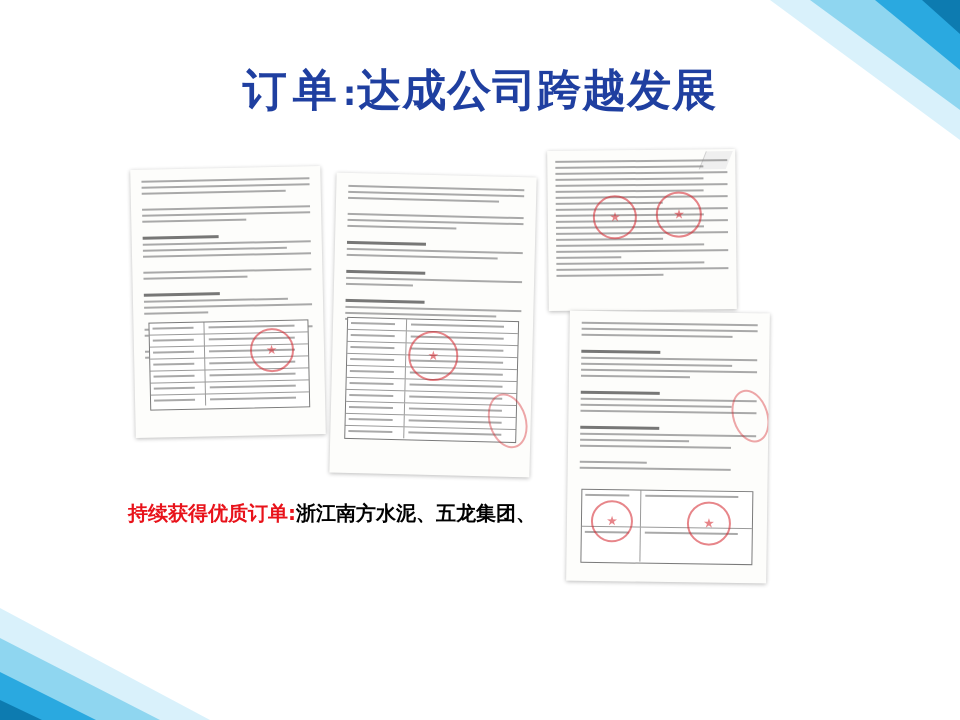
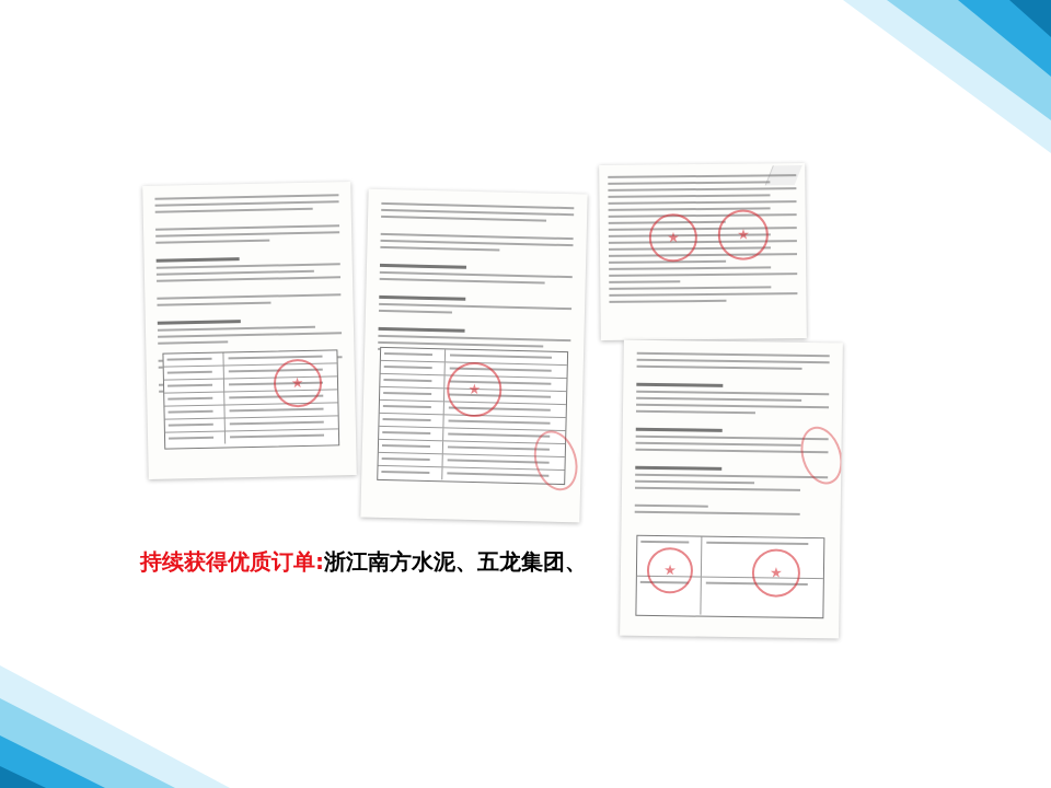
- 订单:达成公司跨越发展
  持续获得优质订单:浙江南方水泥、五龙集团、
